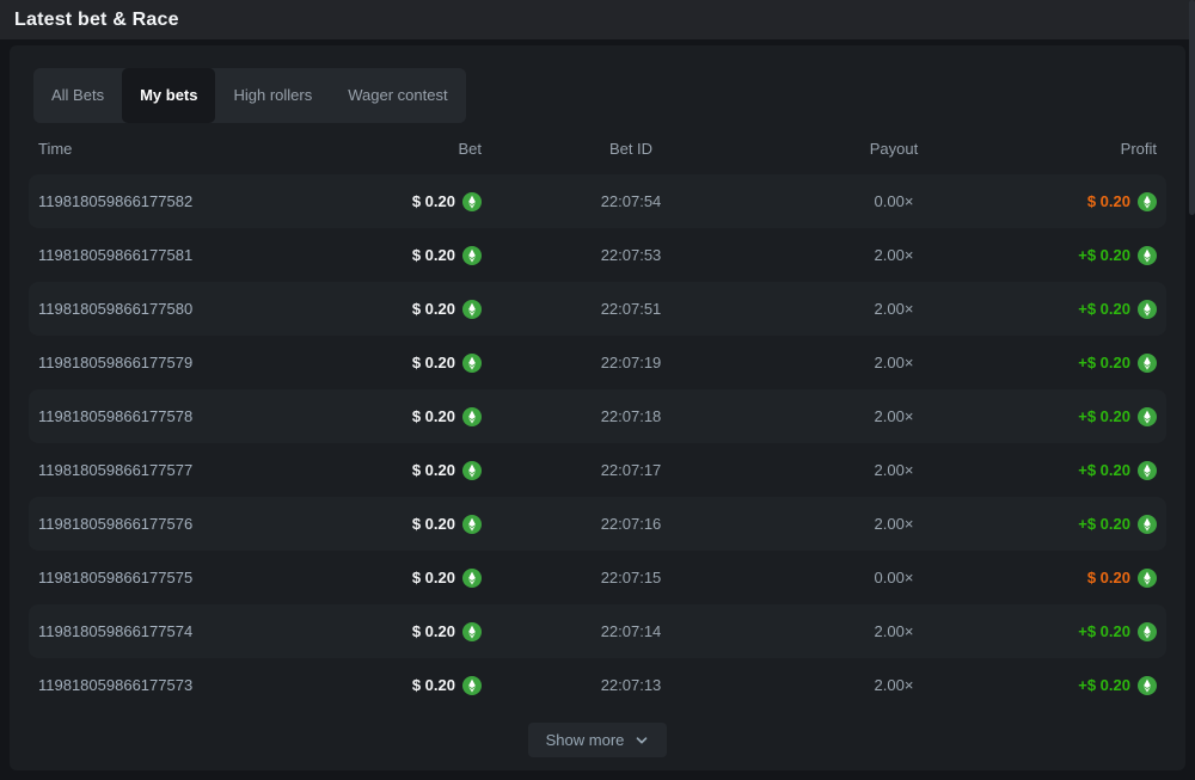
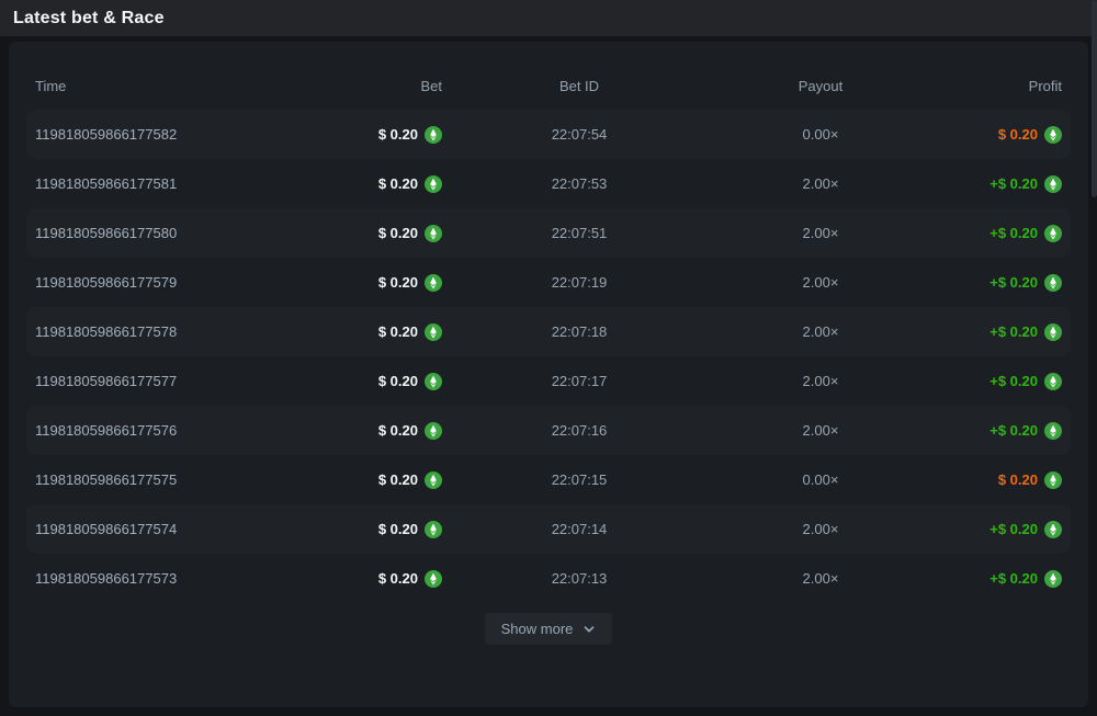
  Latest bet & Race
- All Bets
- My bets
- High rollers
- Wager contest
  Time
  Bet
  Bet ID
  Payout
  Profit
  119818059866177582
  $ 0.20
  22:07:54
  0.00×
  $ 0.20
  119818059866177581
  $ 0.20
  22:07:53
  2.00×
  +$ 0.20
  119818059866177580
  $ 0.20
  22:07:51
  2.00×
  +$ 0.20
  119818059866177579
  $ 0.20
  22:07:19
  2.00×
  +$ 0.20
  119818059866177578
  $ 0.20
  22:07:18
  2.00×
  +$ 0.20
  119818059866177577
  $ 0.20
  22:07:17
  2.00×
  +$ 0.20
  119818059866177576
  $ 0.20
  22:07:16
  2.00×
  +$ 0.20
  119818059866177575
  $ 0.20
  22:07:15
  0.00×
  $ 0.20
  119818059866177574
  $ 0.20
  22:07:14
  2.00×
  +$ 0.20
  119818059866177573
  $ 0.20
  22:07:13
  2.00×
  +$ 0.20
  Show more
